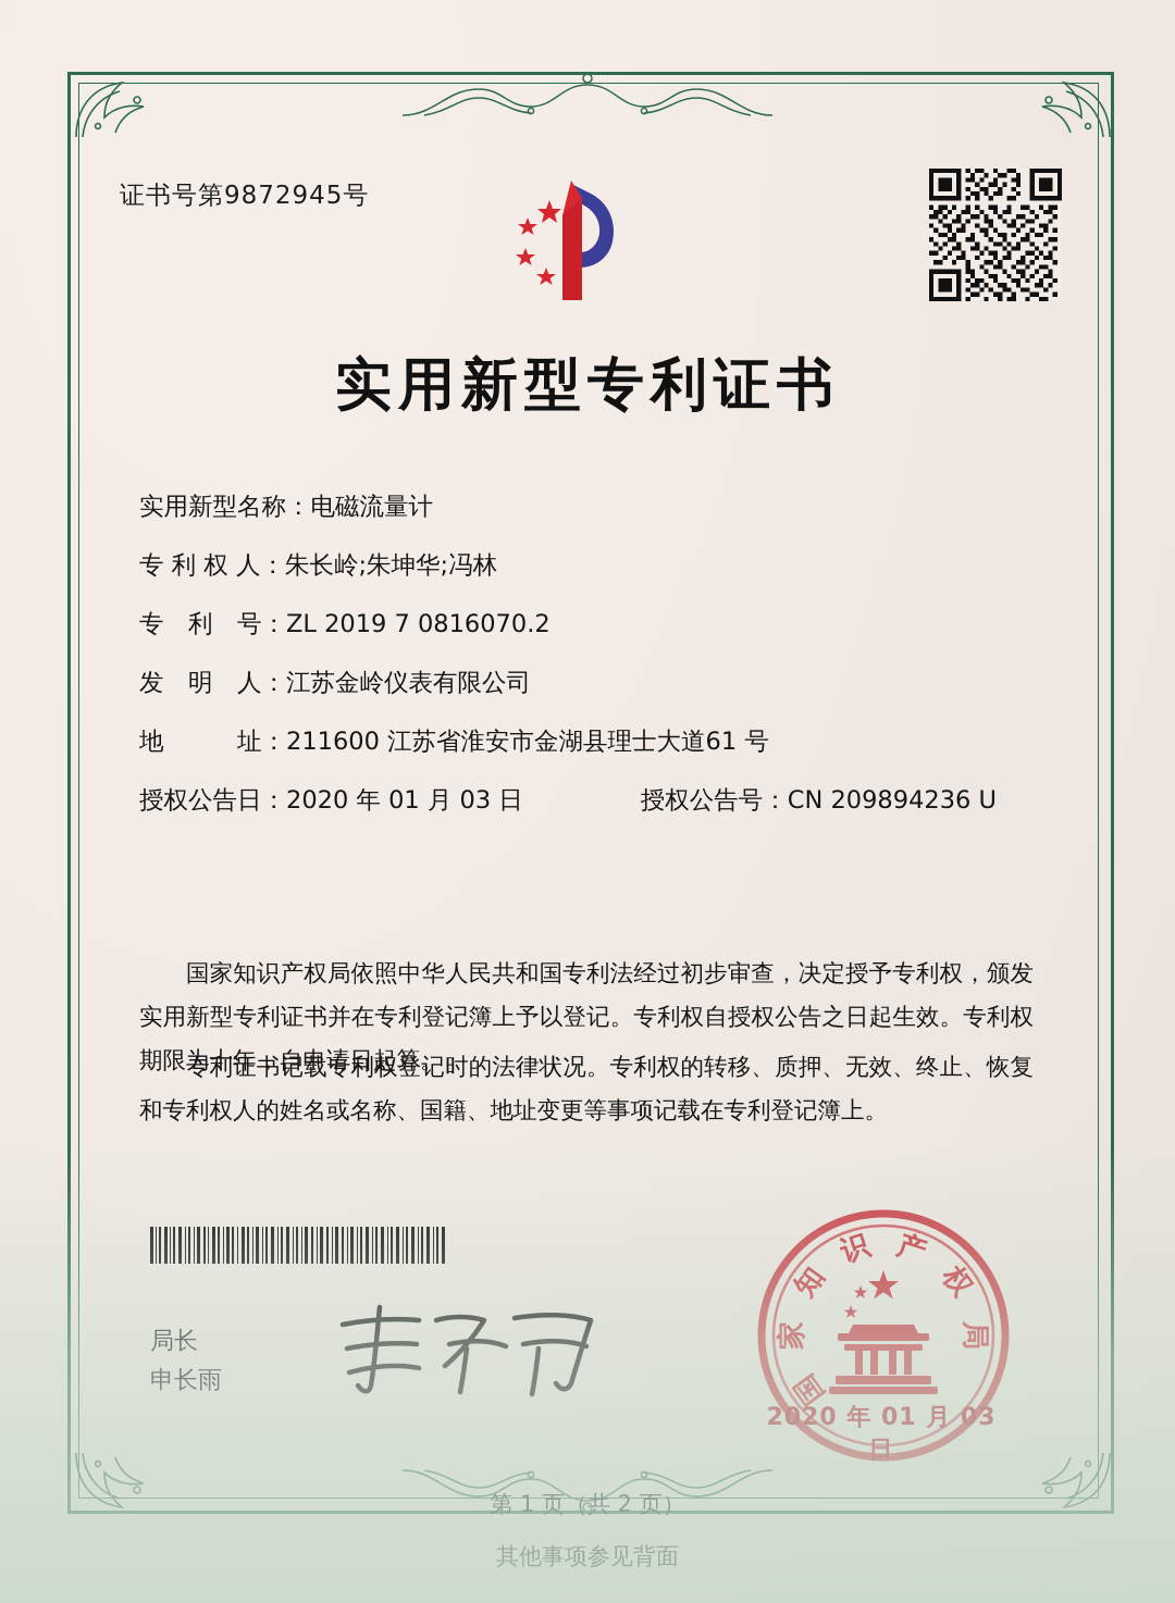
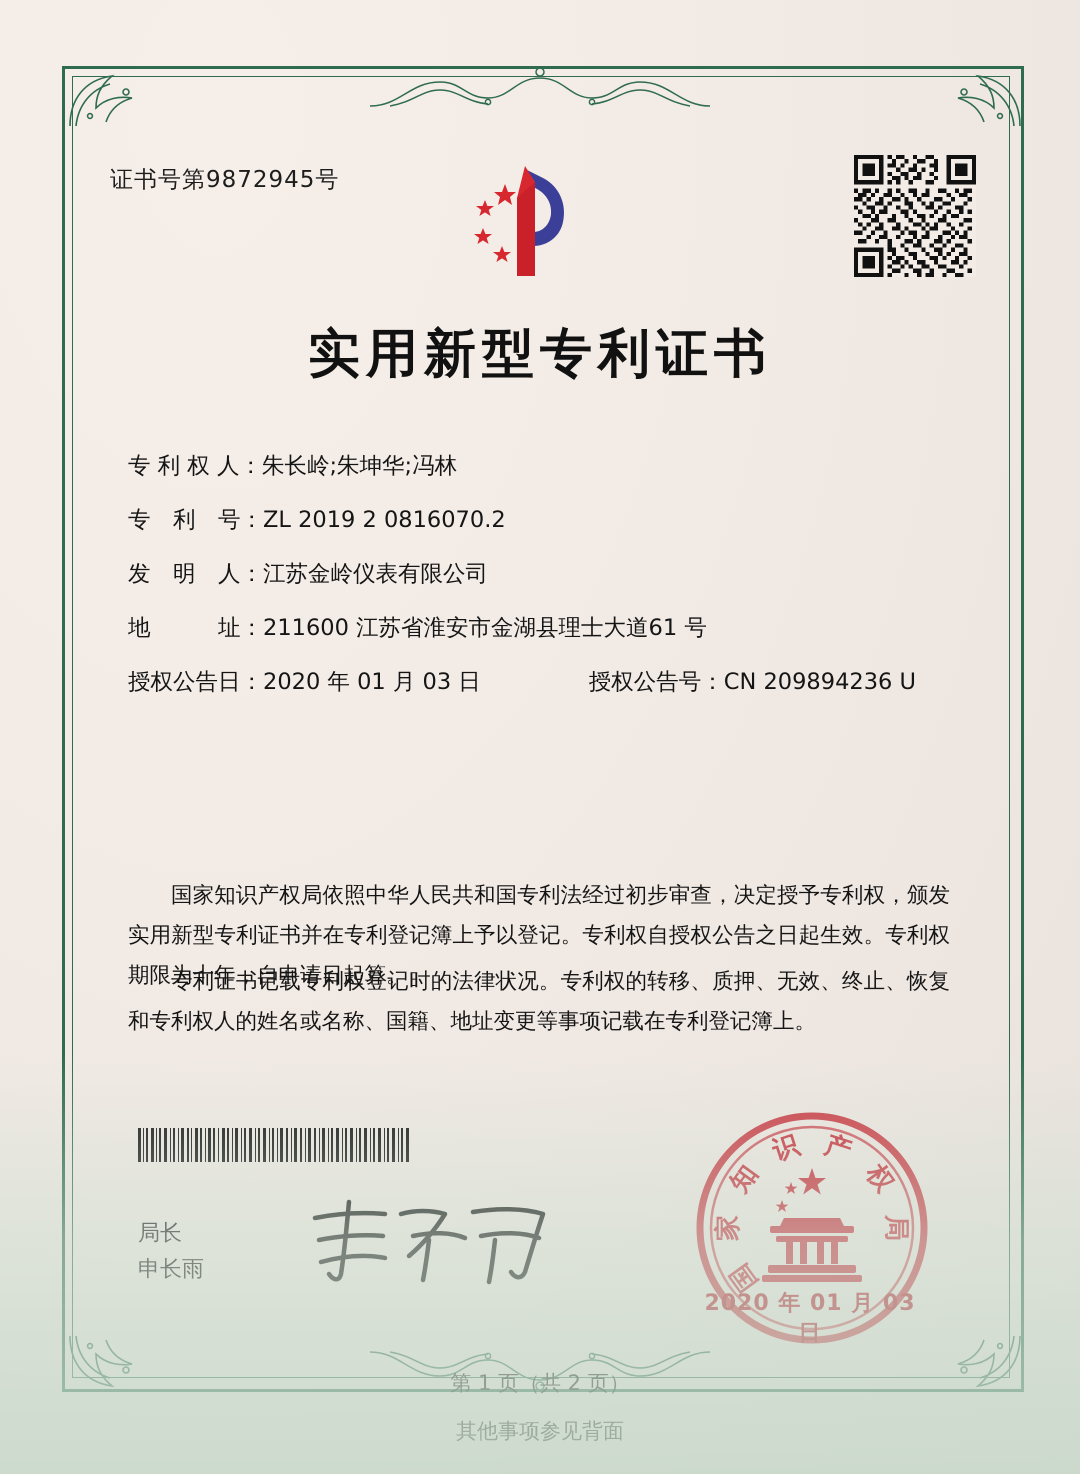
  证书号第9872945号
  实用新型专利证书
- 实用新型名称：
- 电磁流量计
  专 利 权 人：
  朱长岭;朱坤华;冯林
  专 利 号：
- ZL 2019 7 0816070.2
+ ZL 2019 2 0816070.2
  发 明 人：
  江苏金岭仪表有限公司
  地 址：
  211600 江苏省淮安市金湖县理士大道61 号
  授权公告日：
  2020 年 01 月 03 日
  授权公告号：
  CN 209894236 U
  国家知识产权局依照中华人民共和国专利法经过初步审查，决定授予专利权，颁发实用新型专利证书并在专利登记簿上予以登记。专利权自授权公告之日起生效。专利权期限为十年，自申请日起算。
  专利证书记载专利权登记时的法律状况。专利权的转移、质押、无效、终止、恢复和专利权人的姓名或名称、国籍、地址变更等事项记载在专利登记簿上。
